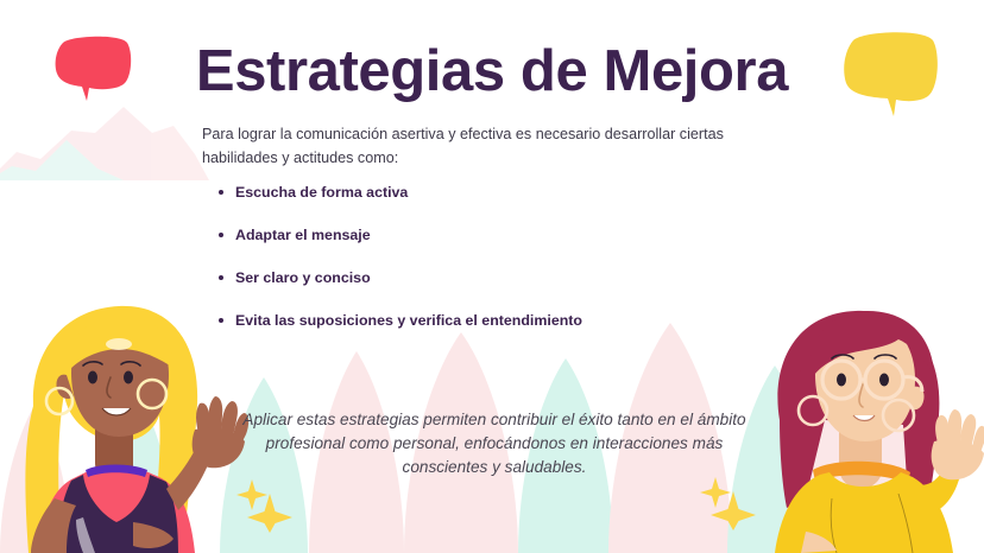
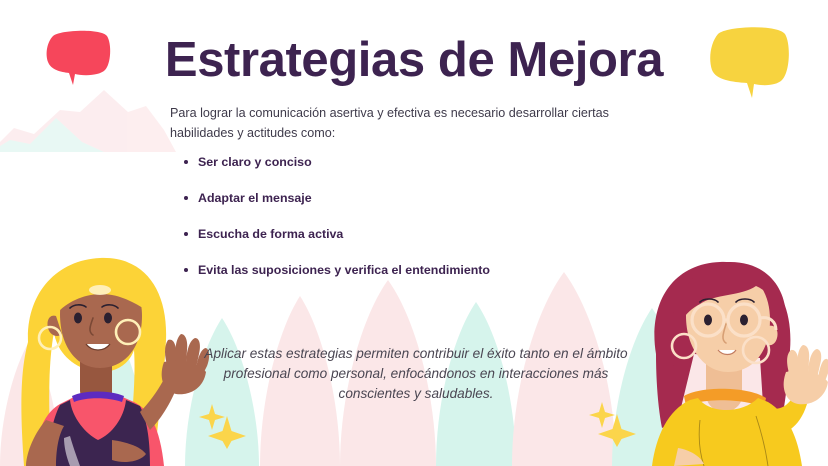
  Estrategias de Mejora
  Para lograr la comunicación asertiva y efectiva es necesario desarrollar ciertas habilidades y actitudes como:
- Escucha de forma activa
+ Ser claro y conciso
  Adaptar el mensaje
- Ser claro y conciso
+ Escucha de forma activa
  Evita las suposiciones y verifica el entendimiento
  Aplicar estas estrategias permiten contribuir el éxito tanto en el ámbito profesional como personal, enfocándonos en interacciones más conscientes y saludables.
